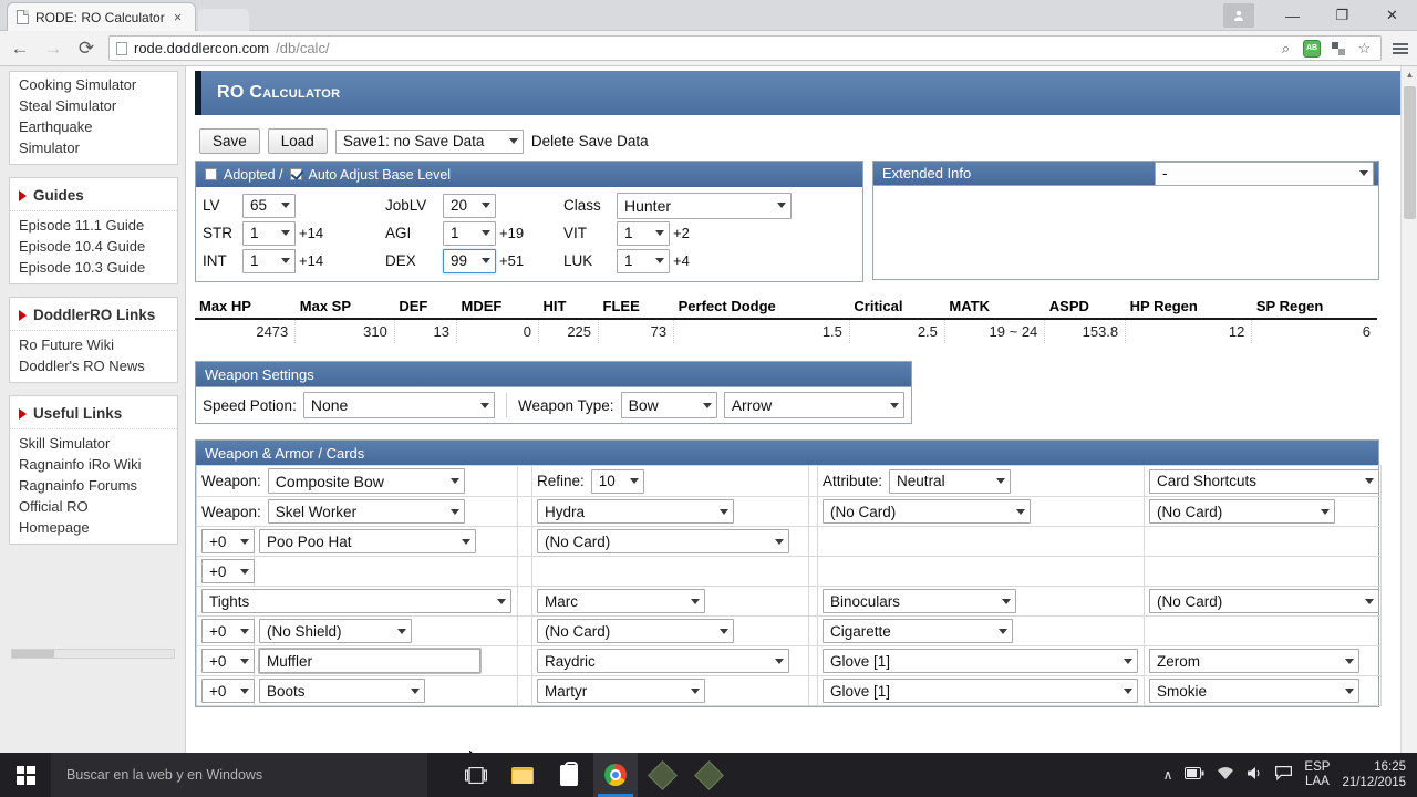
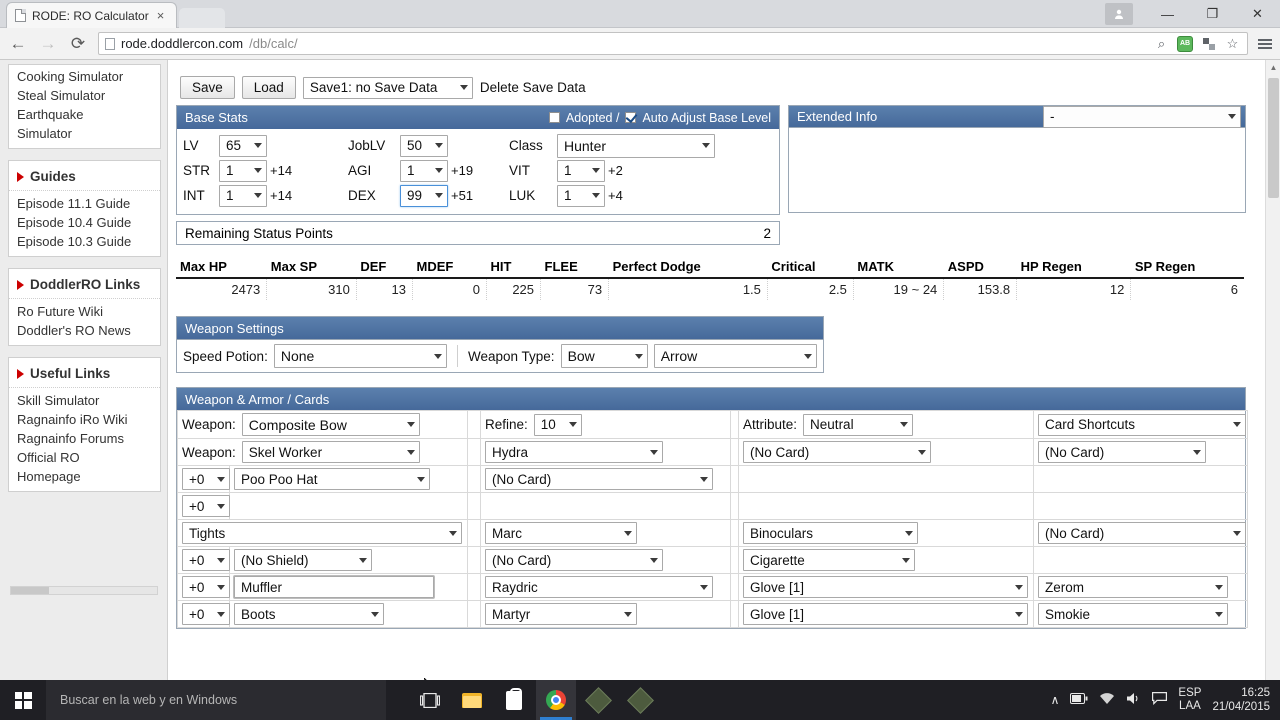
  RODE: RO Calculator
  ×
  —
  ❐
  ✕
  ←
  →
  ⟳
  rode.doddlercon.com
  /db/calc/
  ⌕
  ☆
  Cooking Simulator
  Steal Simulator
  Earthquake
  Simulator
  Guides
  Episode 11.1 Guide
  Episode 10.4 Guide
  Episode 10.3 Guide
  DoddlerRO Links
  Ro Future Wiki
  Doddler's RO News
  Useful Links
  Skill Simulator
  Ragnainfo iRo Wiki
  Ragnainfo Forums
  Official RO
  Homepage
- RO Calculator
  Save
  Load
  Save1: no Save Data
  Delete Save Data
+ Base Stats
  Adopted /
  Auto Adjust Base Level
  LV
  65
  JobLV
- 20
+ 50
  Class
  Hunter
  STR
  1
  +14
  AGI
  1
  +19
  VIT
  1
  +2
  INT
  1
  +14
  DEX
  99
  +51
  LUK
  1
  +4
  Extended Info
  -
+ Remaining Status Points
+ 2
  Max HP	Max SP	DEF	MDEF	HIT	FLEE	Perfect Dodge	Critical	MATK	ASPD	HP Regen	SP Regen
  2473	310	13	0	225	73	1.5	2.5	19 ~ 24	153.8	12	6
  Weapon Settings
  Speed Potion:
  None
  Weapon Type:
  Bow
  Arrow
  Weapon & Armor / Cards
  Weapon: Composite Bow		Refine: 10		Attribute: Neutral	Card Shortcuts
  Weapon: Skel Worker		Hydra		(No Card)	(No Card)
  +0	Poo Poo Hat		(No Card)
  +0
  Tights		Marc		Binoculars	(No Card)
  +0	(No Shield)		(No Card)		Cigarette
  +0	Muffler		Raydric		Glove [1]	Zerom
  +0	Boots		Martyr		Glove [1]	Smokie
  ▲
  Buscar en la web y en Windows
  ∧
  ESP
  LAA
  16:25
- 21/12/2015
+ 21/04/2015
